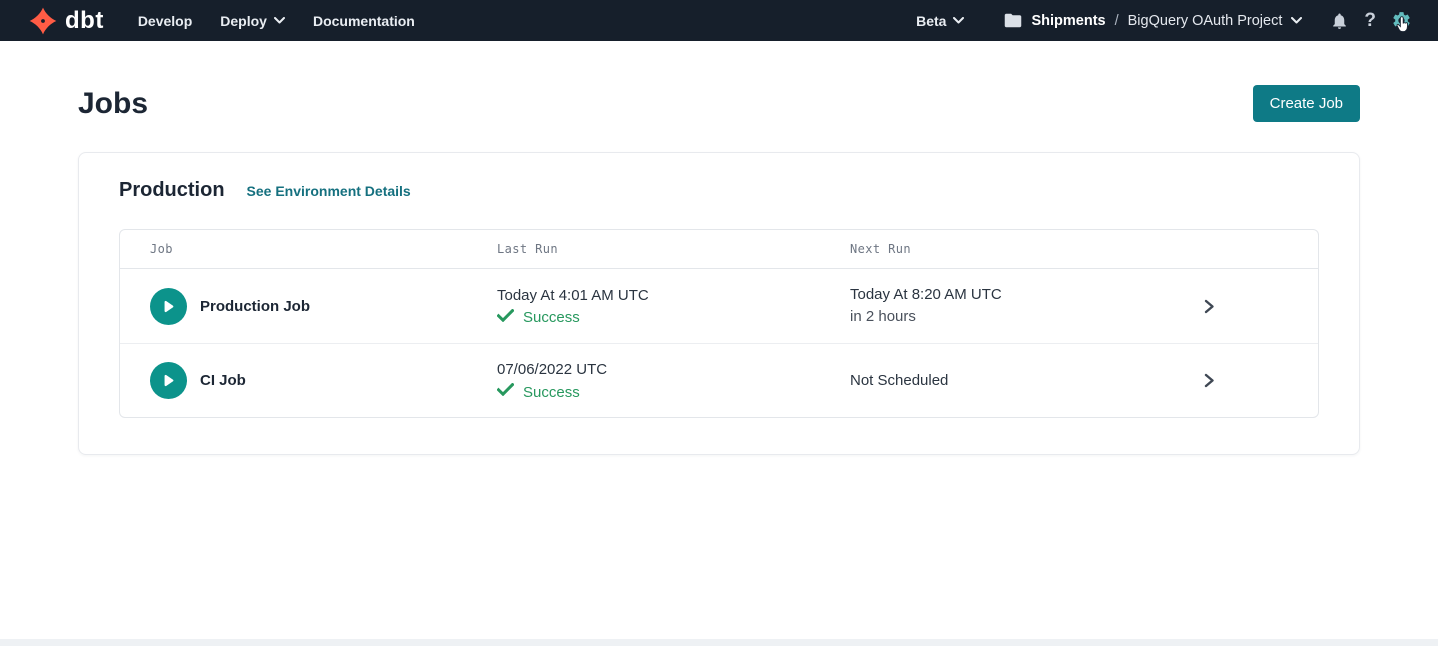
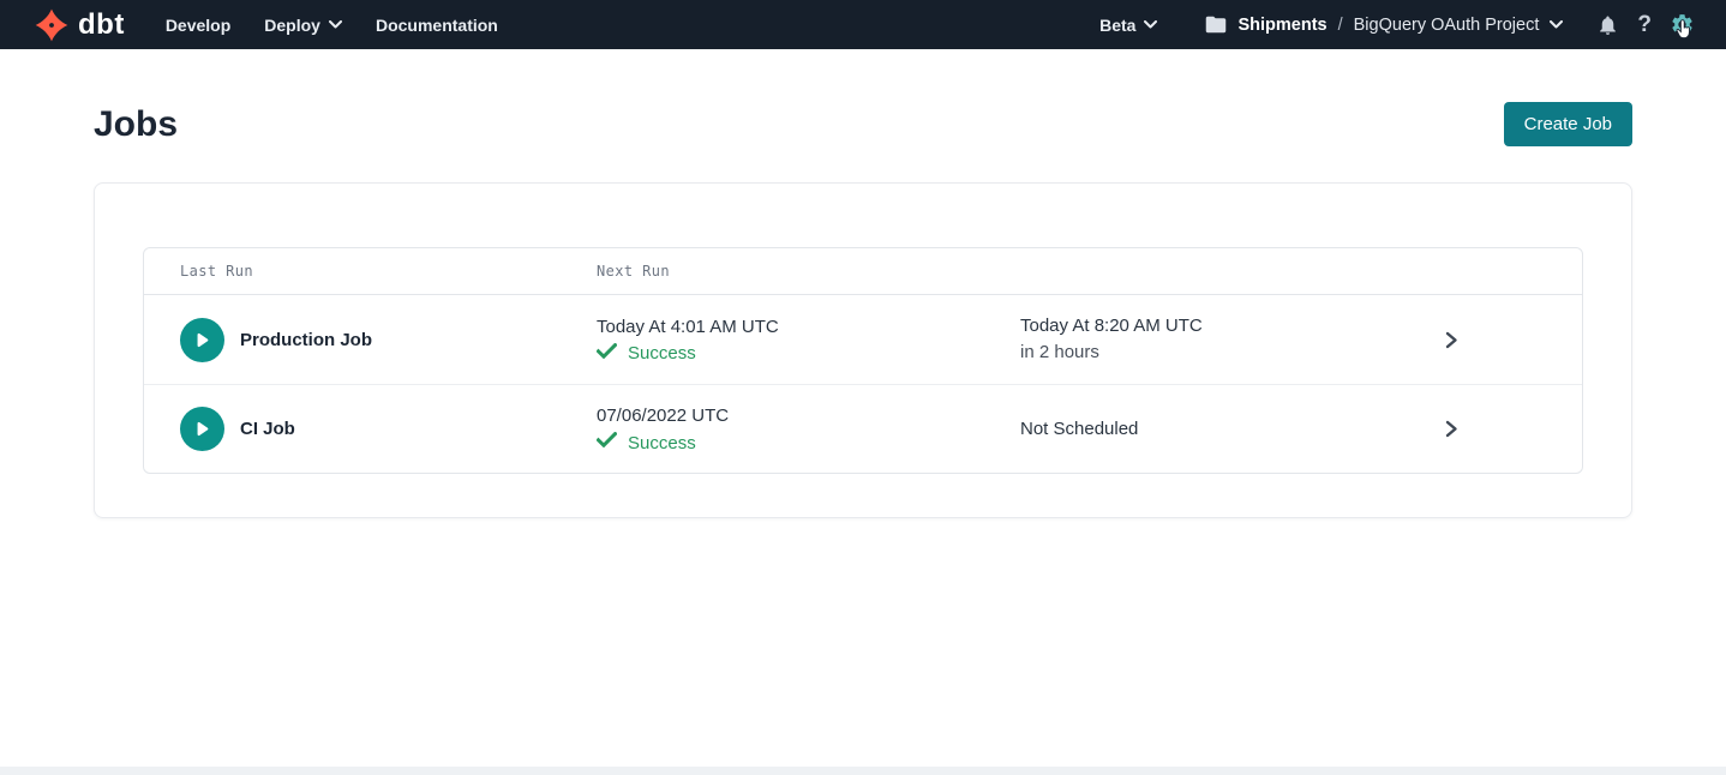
  dbt
  Develop
  Deploy
  Documentation
  Beta
  Shipments
  /
  BigQuery OAuth Project
  ?
  Jobs
  Create Job
- Production
- See Environment Details
- Job
  Last Run
  Next Run
  Production Job
  Today At 4:01 AM UTC
  Success
  Today At 8:20 AM UTC
  in 2 hours
  CI Job
  07/06/2022 UTC
  Success
  Not Scheduled
